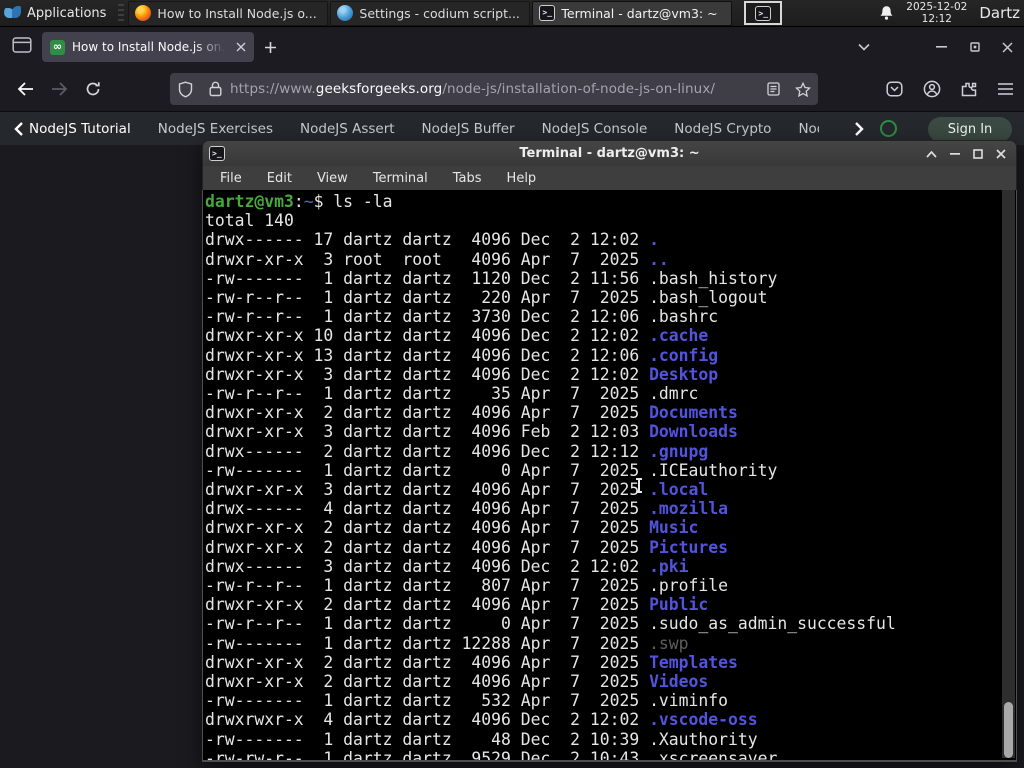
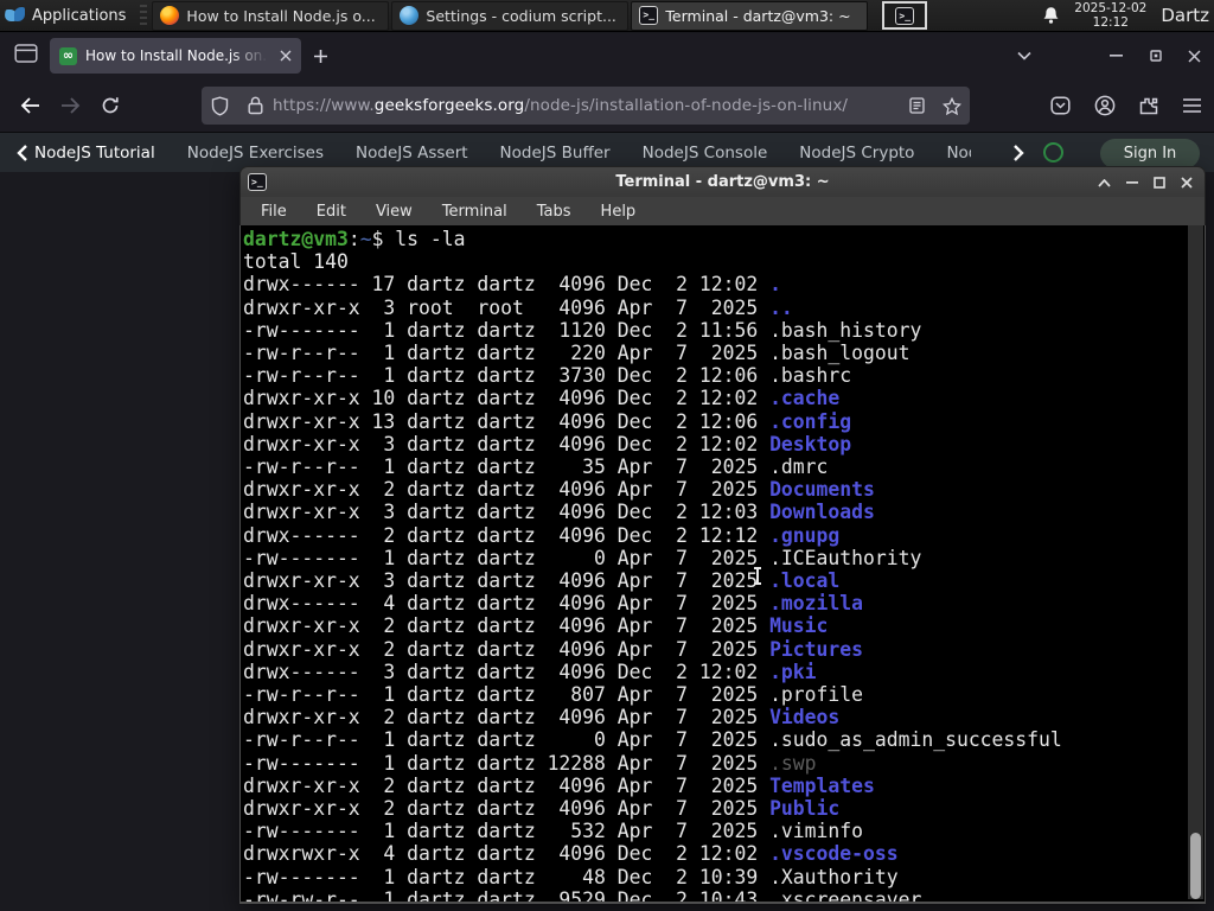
  Applications
  How to Install Node.js o...
  Settings - codium script...
  Terminal - dartz@vm3: ~
  2025-12-02
  12:12
  Dartz
  ∞
  How to Install Node.js on..
  https://www.geeksforgeeks.org/node-js/installation-of-node-js-on-linux/
  NodeJS Tutorial
  NodeJS Exercises
  NodeJS Assert
  NodeJS Buffer
  NodeJS Console
  NodeJS Crypto
  Sign In
  Terminal - dartz@vm3: ~
  File
  Edit
  View
  Terminal
  Tabs
  Help
  dartz@vm3:~$ ls -la
  total 140
  drwx------ 17 dartz dartz 4096 Dec 2 12:02 .
  drwxr-xr-x 3 root root 4096 Apr 7 2025 ..
  -rw------- 1 dartz dartz 1120 Dec 2 11:56 .bash_history
  -rw-r--r-- 1 dartz dartz 220 Apr 7 2025 .bash_logout
  -rw-r--r-- 1 dartz dartz 3730 Dec 2 12:06 .bashrc
  drwxr-xr-x 10 dartz dartz 4096 Dec 2 12:02 .cache
  drwxr-xr-x 13 dartz dartz 4096 Dec 2 12:06 .config
  drwxr-xr-x 3 dartz dartz 4096 Dec 2 12:02 Desktop
  -rw-r--r-- 1 dartz dartz 35 Apr 7 2025 .dmrc
  drwxr-xr-x 2 dartz dartz 4096 Apr 7 2025 Documents
- drwxr-xr-x 3 dartz dartz 4096 Feb 2 12:03 Downloads
+ drwxr-xr-x 3 dartz dartz 4096 Dec 2 12:03 Downloads
  drwx------ 2 dartz dartz 4096 Dec 2 12:12 .gnupg
  -rw------- 1 dartz dartz 0 Apr 7 2025 .ICEauthority
  drwxr-xr-x 3 dartz dartz 4096 Apr 7 2025 .local
  drwx------ 4 dartz dartz 4096 Apr 7 2025 .mozilla
  drwxr-xr-x 2 dartz dartz 4096 Apr 7 2025 Music
  drwxr-xr-x 2 dartz dartz 4096 Apr 7 2025 Pictures
  drwx------ 3 dartz dartz 4096 Dec 2 12:02 .pki
  -rw-r--r-- 1 dartz dartz 807 Apr 7 2025 .profile
- drwxr-xr-x 2 dartz dartz 4096 Apr 7 2025 Public
+ drwxr-xr-x 2 dartz dartz 4096 Apr 7 2025 Videos
  -rw-r--r-- 1 dartz dartz 0 Apr 7 2025 .sudo_as_admin_successful
  -rw------- 1 dartz dartz 12288 Apr 7 2025 .swp
  drwxr-xr-x 2 dartz dartz 4096 Apr 7 2025 Templates
- drwxr-xr-x 2 dartz dartz 4096 Apr 7 2025 Videos
+ drwxr-xr-x 2 dartz dartz 4096 Apr 7 2025 Public
  -rw------- 1 dartz dartz 532 Apr 7 2025 .viminfo
  drwxrwxr-x 4 dartz dartz 4096 Dec 2 12:02 .vscode-oss
  -rw------- 1 dartz dartz 48 Dec 2 10:39 .Xauthority
  -rw-rw-r-- 1 dartz dartz 9529 Dec 2 10:43 .xscreensaver
